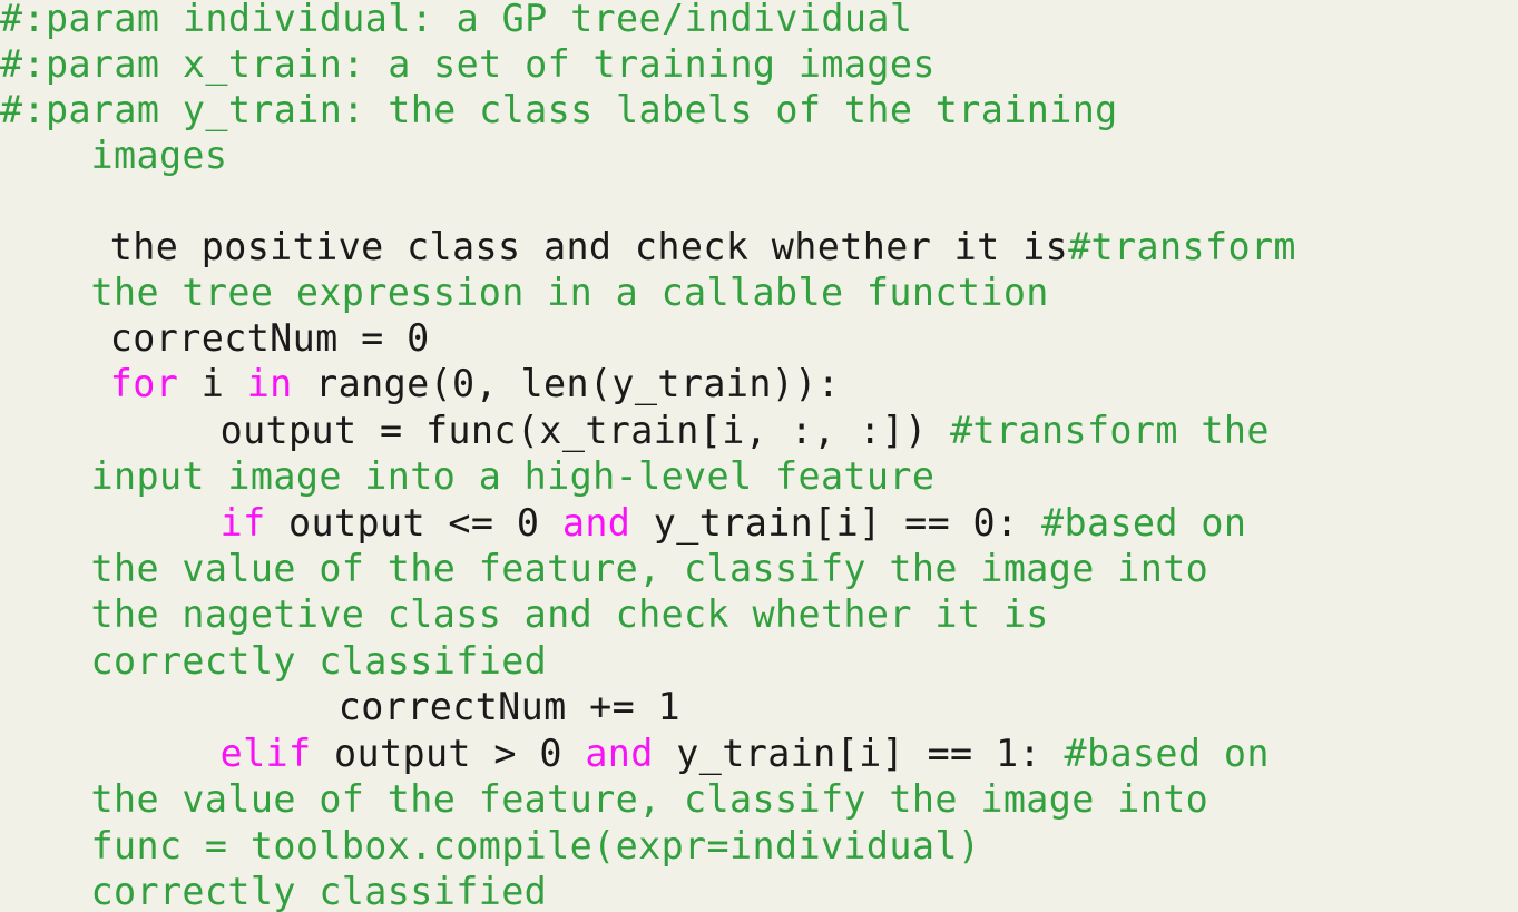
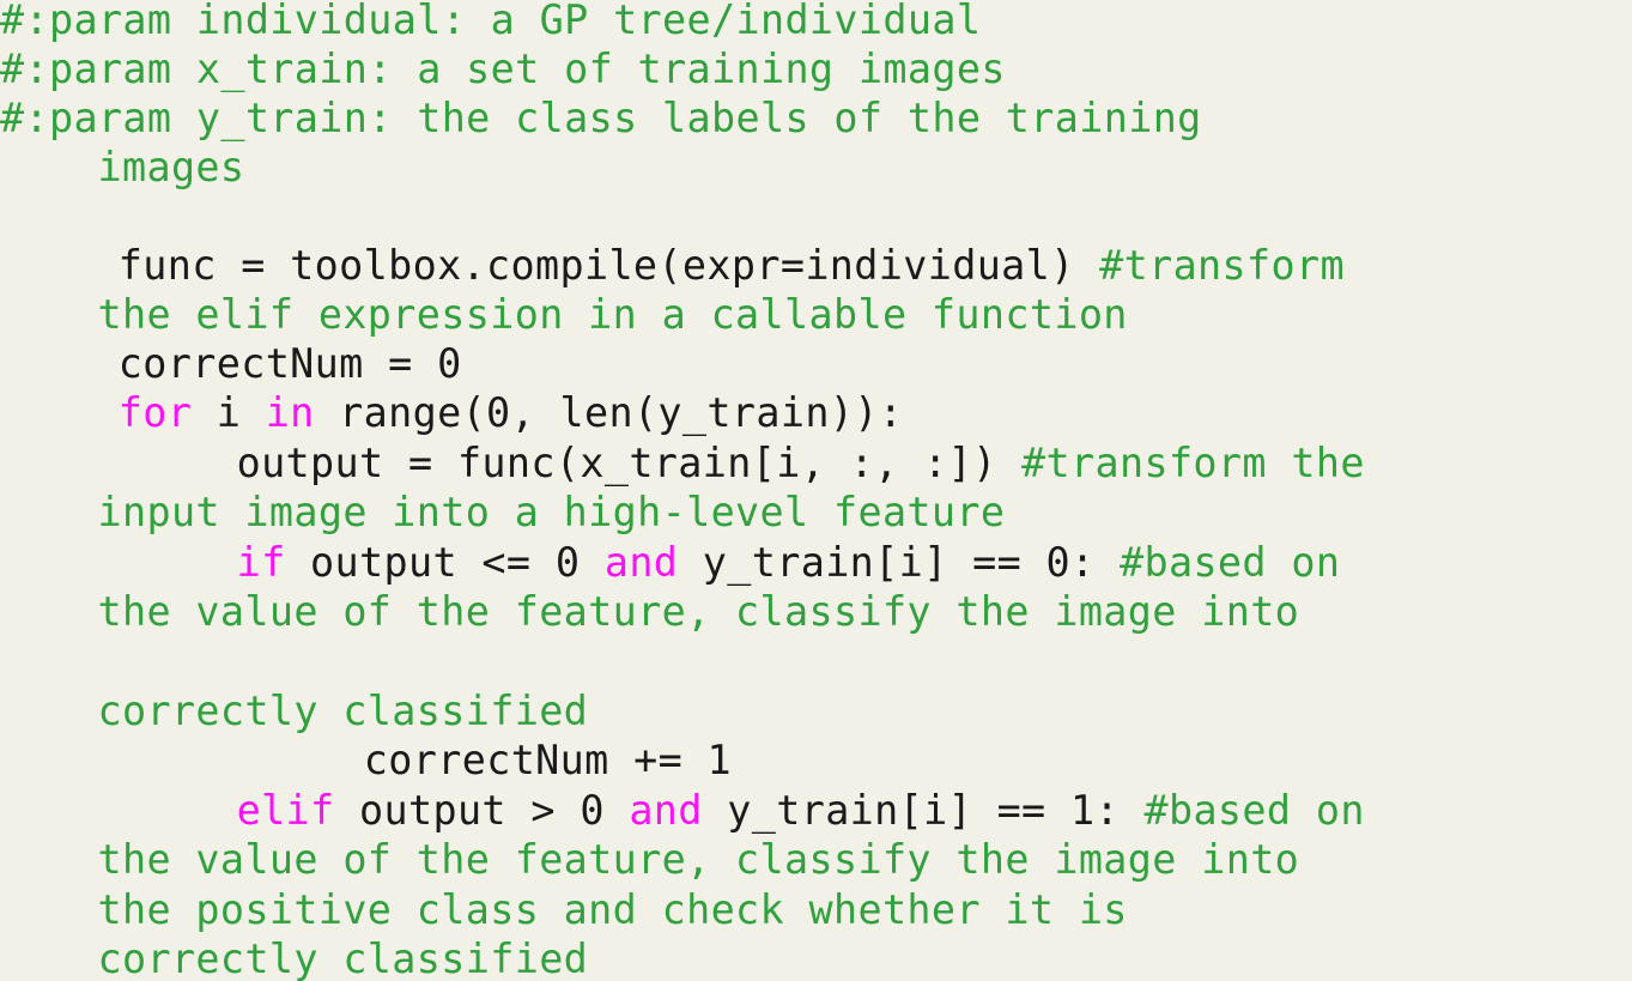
  #:param individual: a GP tree/individual
  #:param x_train: a set of training images
  #:param y_train: the class labels of the training
  images
- the positive class and check whether it is#transform
+ func = toolbox.compile(expr=individual) #transform
- the tree expression in a callable function
+ the elif expression in a callable function
  correctNum = 0
  for i in range(0, len(y_train)):
  output = func(x_train[i, :, :]) #transform the
  input image into a high-level feature
  if output <= 0 and y_train[i] == 0: #based on
  the value of the feature, classify the image into
- the nagetive class and check whether it is
  correctly classified
  correctNum += 1
  elif output > 0 and y_train[i] == 1: #based on
  the value of the feature, classify the image into
- func = toolbox.compile(expr=individual)
+ the positive class and check whether it is
  correctly classified
